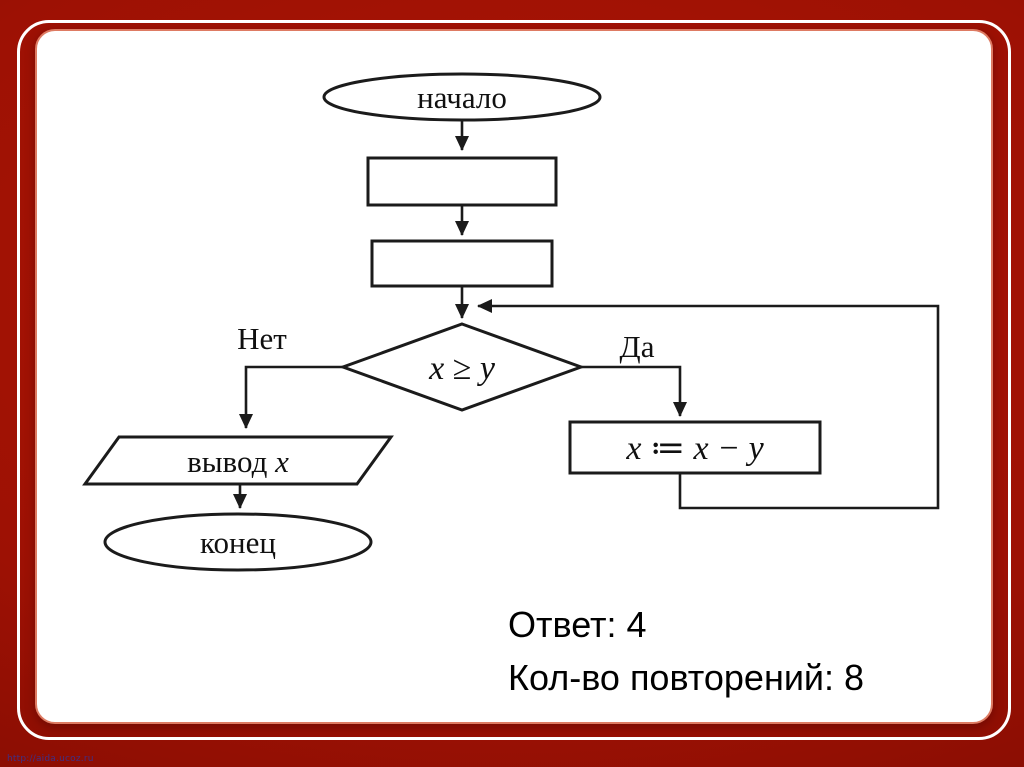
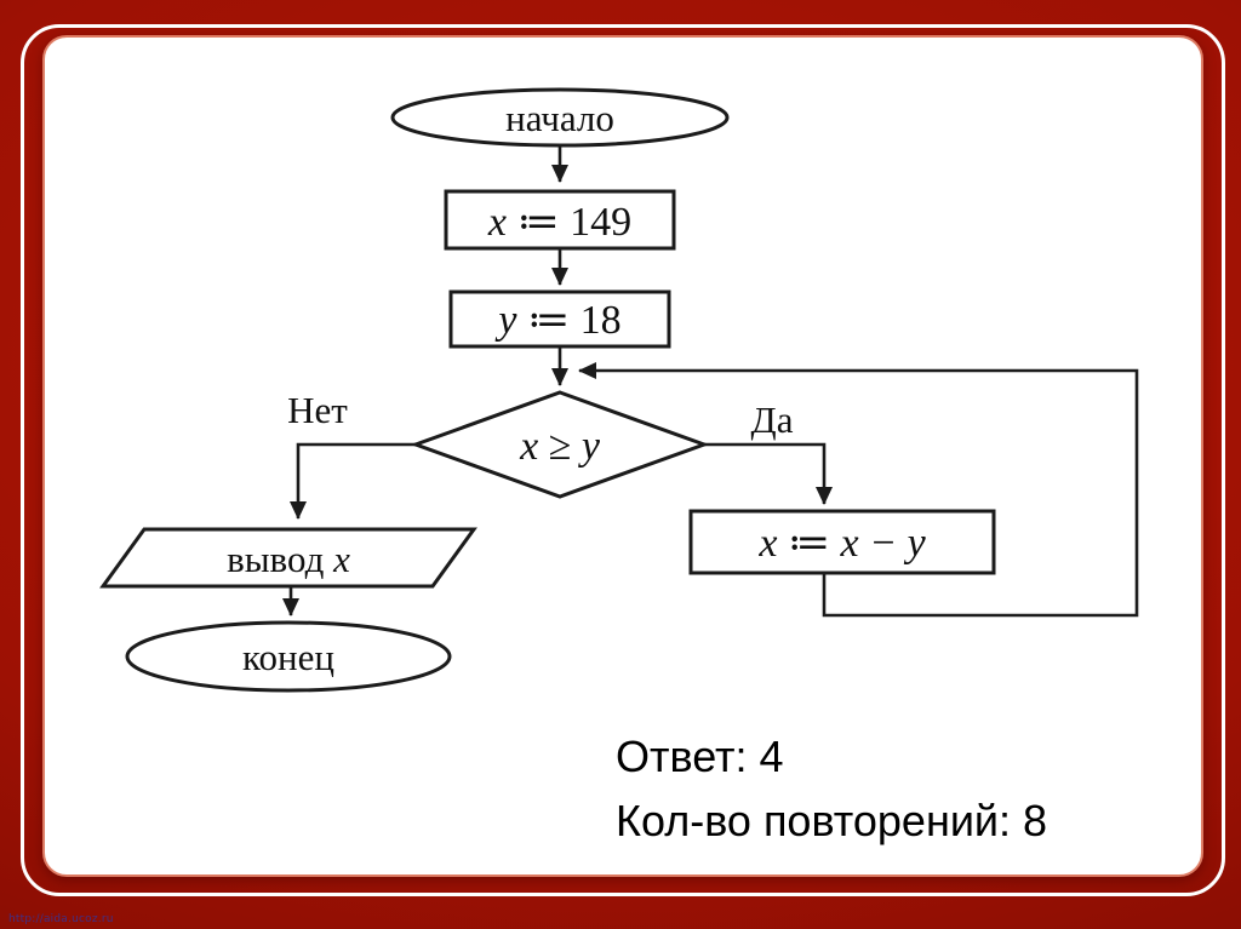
  начало
+ x ≔ 149
+ y ≔ 18
  x ≥ y
  Нет
  Да
  вывод x
  конец
  x ≔ x − y
  Ответ: 4
  Кол-во повторений: 8
  http://aida.ucoz.ru
